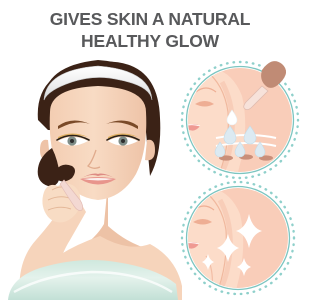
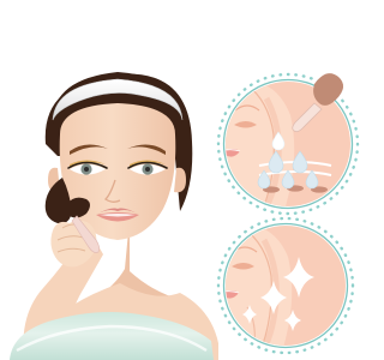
- GIVES SKIN A NATURAL
- HEALTHY GLOW
